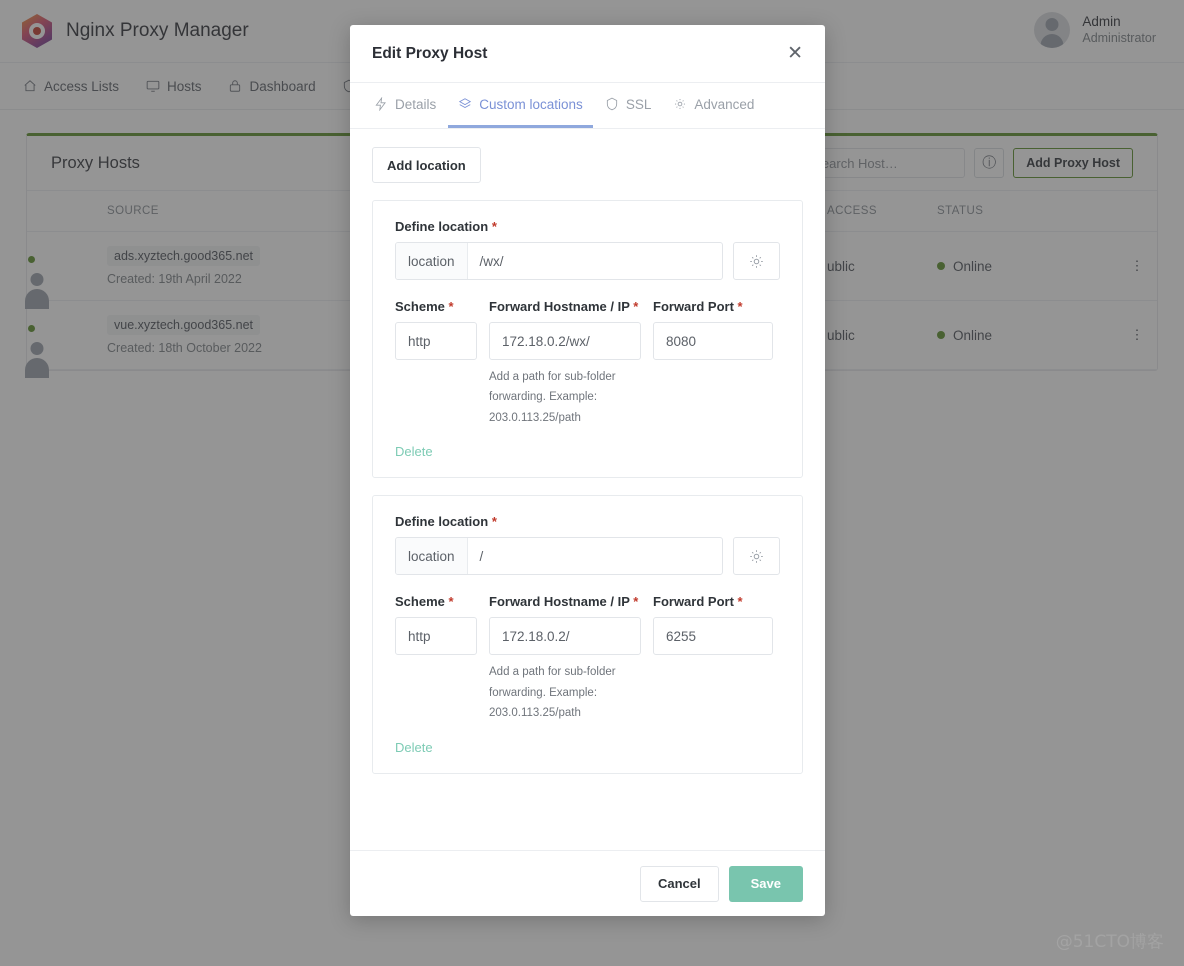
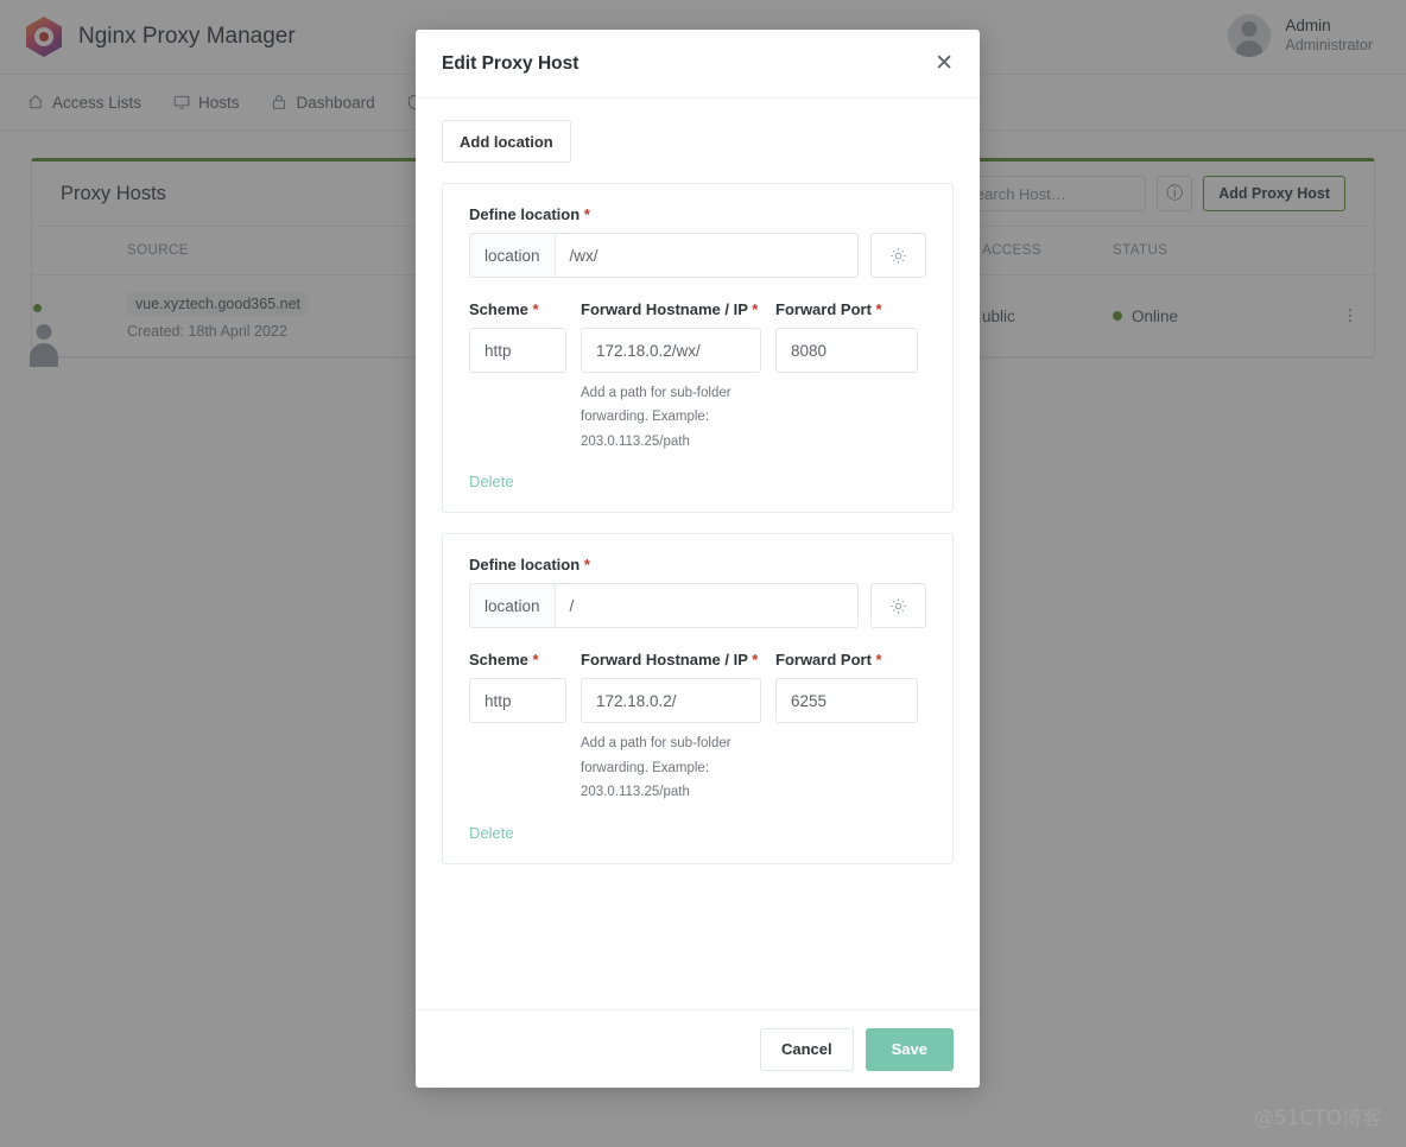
  Nginx Proxy Manager
  Admin
  Administrator
  Access Lists
  Hosts
  Dashboard
  Proxy Hosts
  earch Host…
  ⓘ
  Add Proxy Host
  	SOURCE		ACCESS	STATUS
- 	ads.xyztech.good365.net Created: 19th April 2022		ublic	Online	⋮
- 	vue.xyztech.good365.net Created: 18th October 2022		ublic	Online	⋮
+ 	vue.xyztech.good365.net Created: 18th April 2022		ublic	Online	⋮
  Edit Proxy Host
  ✕
- Details
- Custom locations
- SSL
- Advanced
  Add location
  Define location *
  location
  /wx/
  Scheme *
  http
  Forward Hostname / IP *
  172.18.0.2/wx/
  Add a path for sub-folder forwarding. Example: 203.0.113.25/path
  Forward Port *
  8080
  Delete
  Define location *
  location
  /
  Scheme *
  http
  Forward Hostname / IP *
  172.18.0.2/
  Add a path for sub-folder forwarding. Example: 203.0.113.25/path
  Forward Port *
  6255
  Delete
  Cancel
  Save
